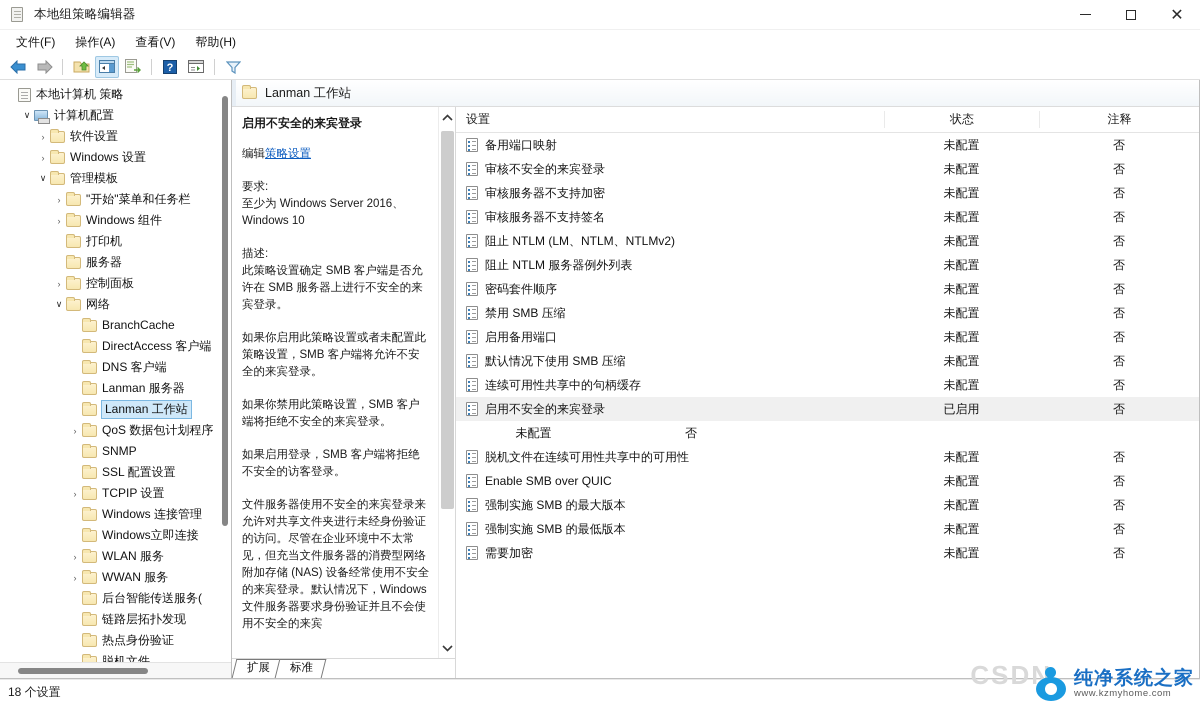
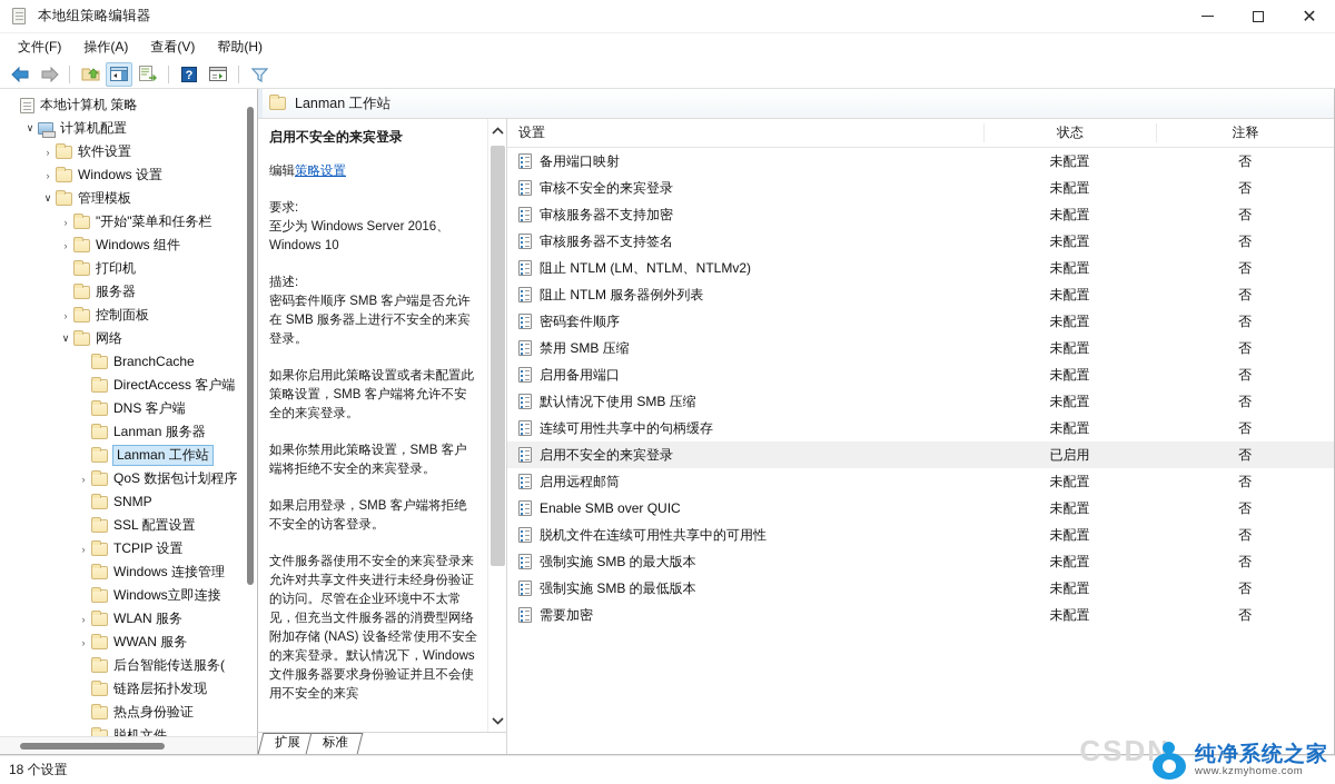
  本地组策略编辑器
  ✕
  文件(F)
  操作(A)
  查看(V)
  帮助(H)
  ?
  本地计算机 策略
  ∨
  计算机配置
  ›
  软件设置
  ›
  Windows 设置
  ∨
  管理模板
  ›
  "开始"菜单和任务栏
  ›
  Windows 组件
  打印机
  服务器
  ›
  控制面板
  ∨
  网络
  BranchCache
  DirectAccess 客户端
  DNS 客户端
  Lanman 服务器
  Lanman 工作站
  ›
  QoS 数据包计划程序
  SNMP
  SSL 配置设置
  ›
  TCPIP 设置
  Windows 连接管理
  Windows立即连接
  ›
  WLAN 服务
  ›
  WWAN 服务
  后台智能传送服务(
  链路层拓扑发现
  热点身份验证
  脱机文件
  Lanman 工作站
  启用不安全的来宾登录
  编辑策略设置
  要求:
  至少为 Windows Server 2016、Windows 10
  描述:
- 此策略设置确定 SMB 客户端是否允许在 SMB 服务器上进行不安全的来宾登录。
+ 密码套件顺序 SMB 客户端是否允许在 SMB 服务器上进行不安全的来宾登录。
  如果你启用此策略设置或者未配置此策略设置，SMB 客户端将允许不安全的来宾登录。
  如果你禁用此策略设置，SMB 客户端将拒绝不安全的来宾登录。
  如果启用登录，SMB 客户端将拒绝不安全的访客登录。
  文件服务器使用不安全的来宾登录来允许对共享文件夹进行未经身份验证的访问。尽管在企业环境中不太常见，但充当文件服务器的消费型网络附加存储 (NAS) 设备经常使用不安全的来宾登录。默认情况下，Windows 文件服务器要求身份验证并且不会使用不安全的来宾
  设置
  状态
  注释
  备用端口映射
  未配置
  否
  审核不安全的来宾登录
  未配置
  否
  审核服务器不支持加密
  未配置
  否
  审核服务器不支持签名
  未配置
  否
  阻止 NTLM (LM、NTLM、NTLMv2)
  未配置
  否
  阻止 NTLM 服务器例外列表
  未配置
  否
  密码套件顺序
  未配置
  否
  禁用 SMB 压缩
  未配置
  否
  启用备用端口
  未配置
  否
  默认情况下使用 SMB 压缩
  未配置
  否
  连续可用性共享中的句柄缓存
  未配置
  否
  启用不安全的来宾登录
  已启用
  否
+ 启用远程邮筒
  未配置
  否
- 脱机文件在连续可用性共享中的可用性
+ Enable SMB over QUIC
  未配置
  否
- Enable SMB over QUIC
+ 脱机文件在连续可用性共享中的可用性
  未配置
  否
  强制实施 SMB 的最大版本
  未配置
  否
  强制实施 SMB 的最低版本
  未配置
  否
  需要加密
  未配置
  否
  18 个设置
  CSDN
  纯净系统之家
  www.kzmyhome.com
